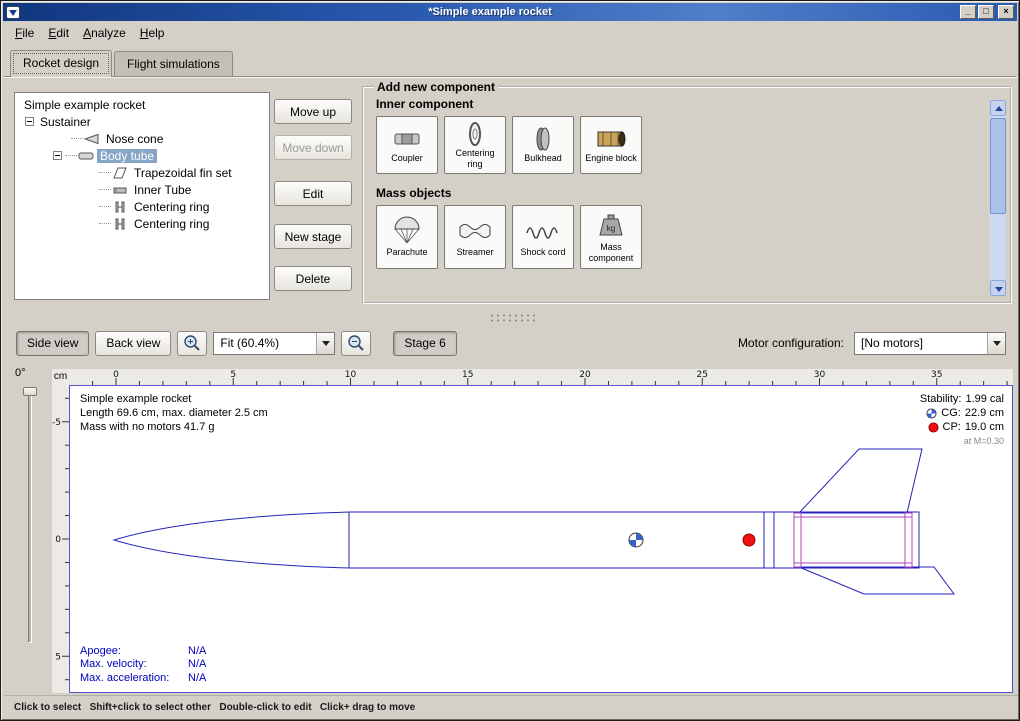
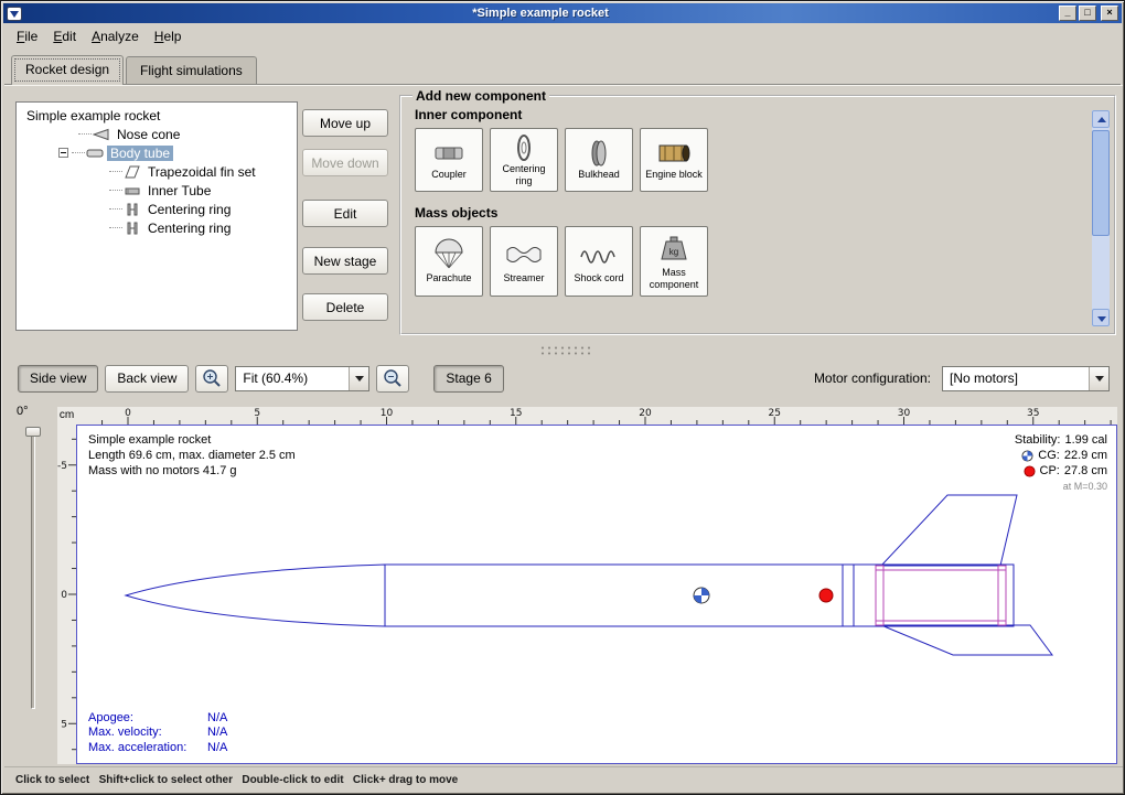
  *Simple example rocket
  _
  □
  ×
  File
  Edit
  Analyze
  Help
  Rocket design
  Flight simulations
  Simple example rocket
- Sustainer
  Nose cone
  Body tube
  Trapezoidal fin set
  Inner Tube
  Centering ring
  Centering ring
  Move up
  Move down
  Edit
  New stage
  Delete
  Add new component
  Inner component
  Coupler
  Centering ring
  Bulkhead
  Engine block
  Mass objects
  Parachute
  Streamer
  Shock cord
  kg
  Mass component
  Side view
  Back view
  Fit (60.4%)
  Stage 6
  Motor configuration:
  [No motors]
  0°
  cm
  0
  5
  10
  15
  20
  25
  30
  35
  -5
  0
  5
  Simple example rocket
  Length 69.6 cm, max. diameter 2.5 cm
  Mass with no motors 41.7 g
  Stability:
  1.99 cal
  CG:
  22.9 cm
  CP:
- 19.0 cm
+ 27.8 cm
  at M=0.30
  Apogee:
  N/A
  Max. velocity:
  N/A
  Max. acceleration:
  N/A
  Click to select Shift+click to select other Double-click to edit Click+ drag to move
